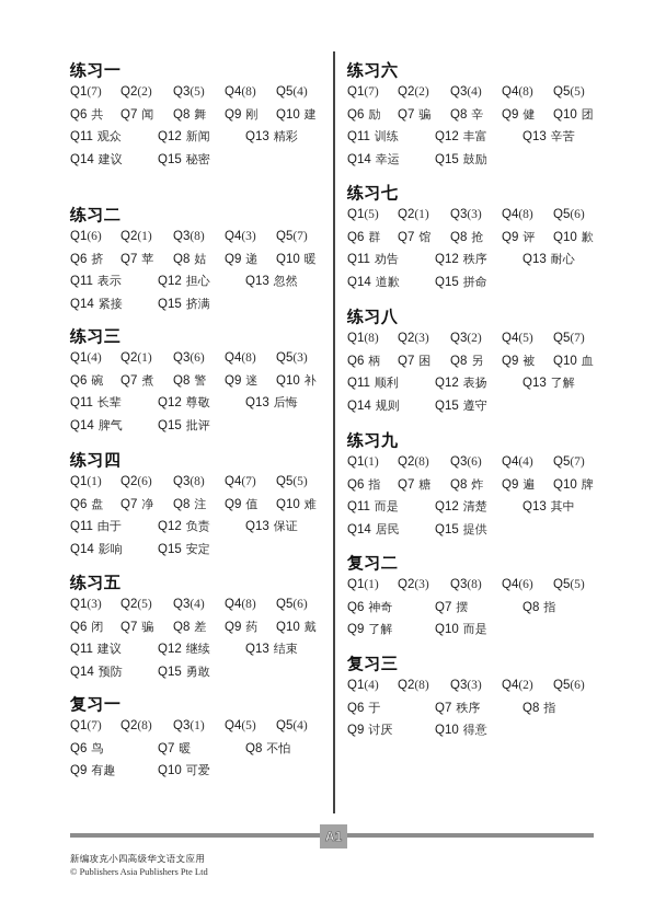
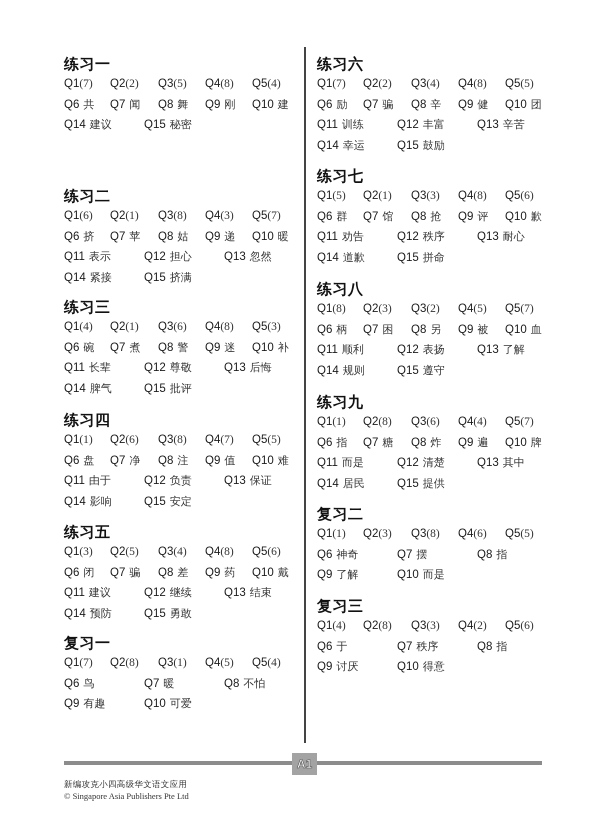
  练习一
  Q1(7)
  Q2(2)
  Q3(5)
  Q4(8)
  Q5(4)
  Q6 共
  Q7 闻
  Q8 舞
  Q9 刚
  Q10 建
- Q11 观众
- Q12 新闻
- Q13 精彩
  Q14 建议
  Q15 秘密
  练习二
  Q1(6)
  Q2(1)
  Q3(8)
  Q4(3)
  Q5(7)
  Q6 挤
  Q7 苹
  Q8 姑
  Q9 递
  Q10 暖
  Q11 表示
  Q12 担心
  Q13 忽然
  Q14 紧接
  Q15 挤满
  练习三
  Q1(4)
  Q2(1)
  Q3(6)
  Q4(8)
  Q5(3)
  Q6 碗
  Q7 煮
  Q8 警
  Q9 迷
  Q10 补
  Q11 长辈
  Q12 尊敬
  Q13 后悔
  Q14 脾气
  Q15 批评
  练习四
  Q1(1)
  Q2(6)
  Q3(8)
  Q4(7)
  Q5(5)
  Q6 盘
  Q7 净
  Q8 注
  Q9 值
  Q10 难
  Q11 由于
  Q12 负责
  Q13 保证
  Q14 影响
  Q15 安定
  练习五
  Q1(3)
  Q2(5)
  Q3(4)
  Q4(8)
  Q5(6)
  Q6 闭
  Q7 骗
  Q8 差
  Q9 药
  Q10 戴
  Q11 建议
  Q12 继续
  Q13 结束
  Q14 预防
  Q15 勇敢
  复习一
  Q1(7)
  Q2(8)
  Q3(1)
  Q4(5)
  Q5(4)
  Q6 鸟
  Q7 暖
  Q8 不怕
  Q9 有趣
  Q10 可爱
  练习六
  Q1(7)
  Q2(2)
  Q3(4)
  Q4(8)
  Q5(5)
  Q6 励
  Q7 骗
  Q8 辛
  Q9 健
  Q10 团
  Q11 训练
  Q12 丰富
  Q13 辛苦
  Q14 幸运
  Q15 鼓励
  练习七
  Q1(5)
  Q2(1)
  Q3(3)
  Q4(8)
  Q5(6)
  Q6 群
  Q7 馆
  Q8 抢
  Q9 评
  Q10 歉
  Q11 劝告
  Q12 秩序
  Q13 耐心
  Q14 道歉
  Q15 拼命
  练习八
  Q1(8)
  Q2(3)
  Q3(2)
  Q4(5)
  Q5(7)
  Q6 柄
  Q7 困
  Q8 另
  Q9 被
  Q10 血
  Q11 顺利
  Q12 表扬
  Q13 了解
  Q14 规则
  Q15 遵守
  练习九
  Q1(1)
  Q2(8)
  Q3(6)
  Q4(4)
  Q5(7)
  Q6 指
  Q7 糖
  Q8 炸
  Q9 遍
  Q10 牌
  Q11 而是
  Q12 清楚
  Q13 其中
  Q14 居民
  Q15 提供
  复习二
  Q1(1)
  Q2(3)
  Q3(8)
  Q4(6)
  Q5(5)
  Q6 神奇
  Q7 摆
  Q8 指
  Q9 了解
  Q10 而是
  复习三
  Q1(4)
  Q2(8)
  Q3(3)
  Q4(2)
  Q5(6)
  Q6 于
  Q7 秩序
  Q8 指
  Q9 讨厌
  Q10 得意
  A1
  新编攻克小四高级华文语文应用
- © Publishers Asia Publishers Pte Ltd
+ © Singapore Asia Publishers Pte Ltd
